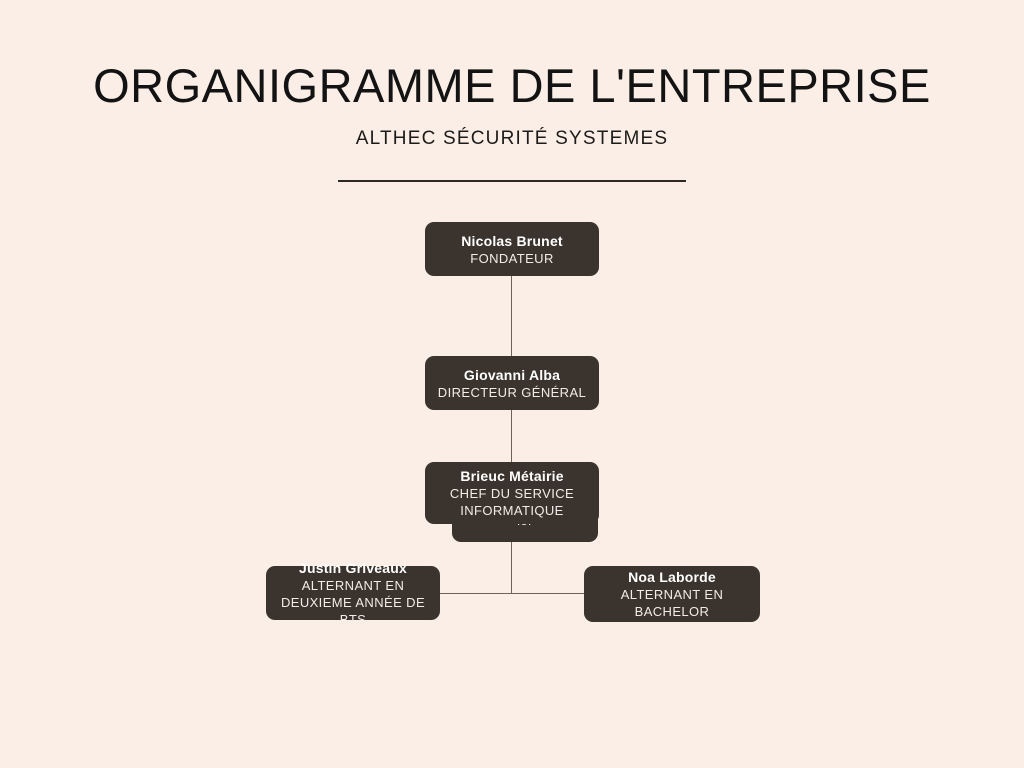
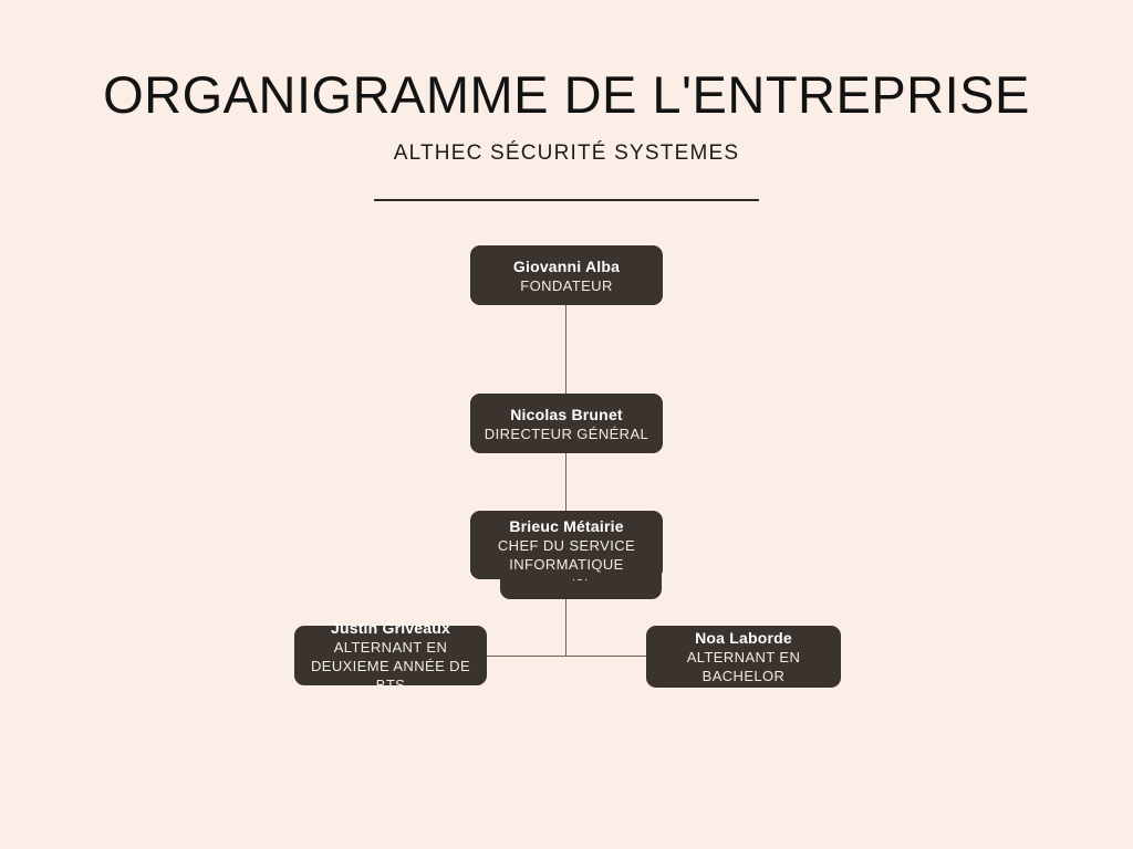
  ORGANIGRAMME DE L'ENTREPRISE
  ALTHEC SÉCURITÉ SYSTEMES
- Nicolas Brunet
+ Giovanni Alba
  FONDATEUR
- Giovanni Alba
+ Nicolas Brunet
  DIRECTEUR GÉNÉRAL
  Brieuc Métairie
  CHEF DU SERVICE
  INFORMATIQUE
  Justin Griveaux
  ALTERNANT EN
  DEUXIEME ANNÉE DE BTS
  Noa Laborde
  ALTERNANT EN
  BACHELOR
